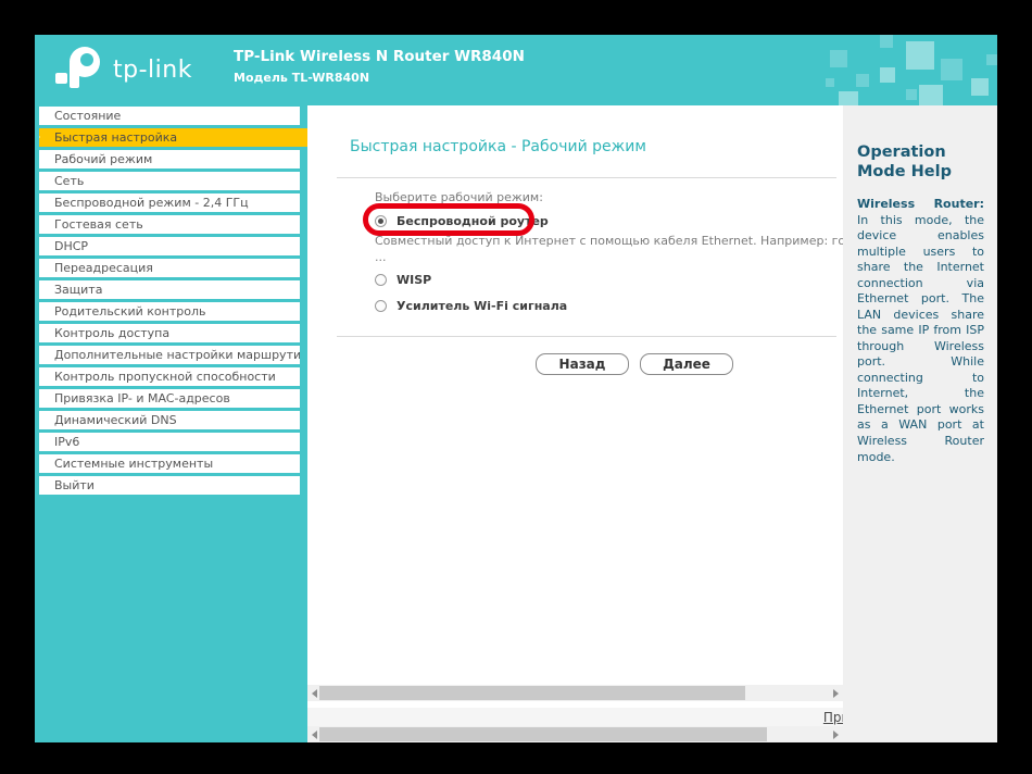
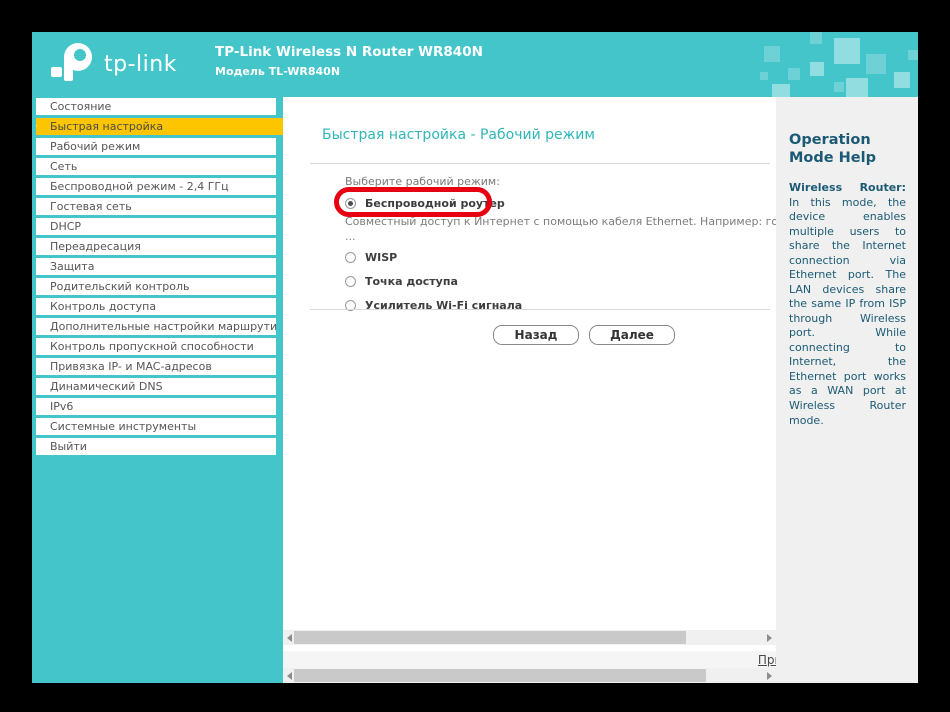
  tp-link
  TP-Link Wireless N Router WR840N
  Модель TL-WR840N
  Состояние
  Быстрая настройка
  Рабочий режим
  Сеть
  Беспроводной режим - 2,4 ГГц
  Гостевая сеть
  DHCP
  Переадресация
  Защита
  Родительский контроль
  Контроль доступа
  Дополнительные настройки маршрути
  Контроль пропускной способности
  Привязка IP- и MAC-адресов
  Динамический DNS
  IPv6
  Системные инструменты
  Выйти
  Быстрая настройка - Рабочий режим
  Выберите рабочий режим:
  Беспроводной роутер
  Совместный доступ к Интернет с помощью кабеля Ethernet. Например: го
  ...
  WISP
+ Точка доступа
  Усилитель Wi-Fi сигнала
  Назад
  Далее
  Operation Mode Help
  Wireless Router: In this mode, the device enables multiple users to share the Internet connection via Ethernet port. The LAN devices share the same IP from ISP through Wireless port. While connecting to Internet, the Ethernet port works as a WAN port at Wireless Router mode.
